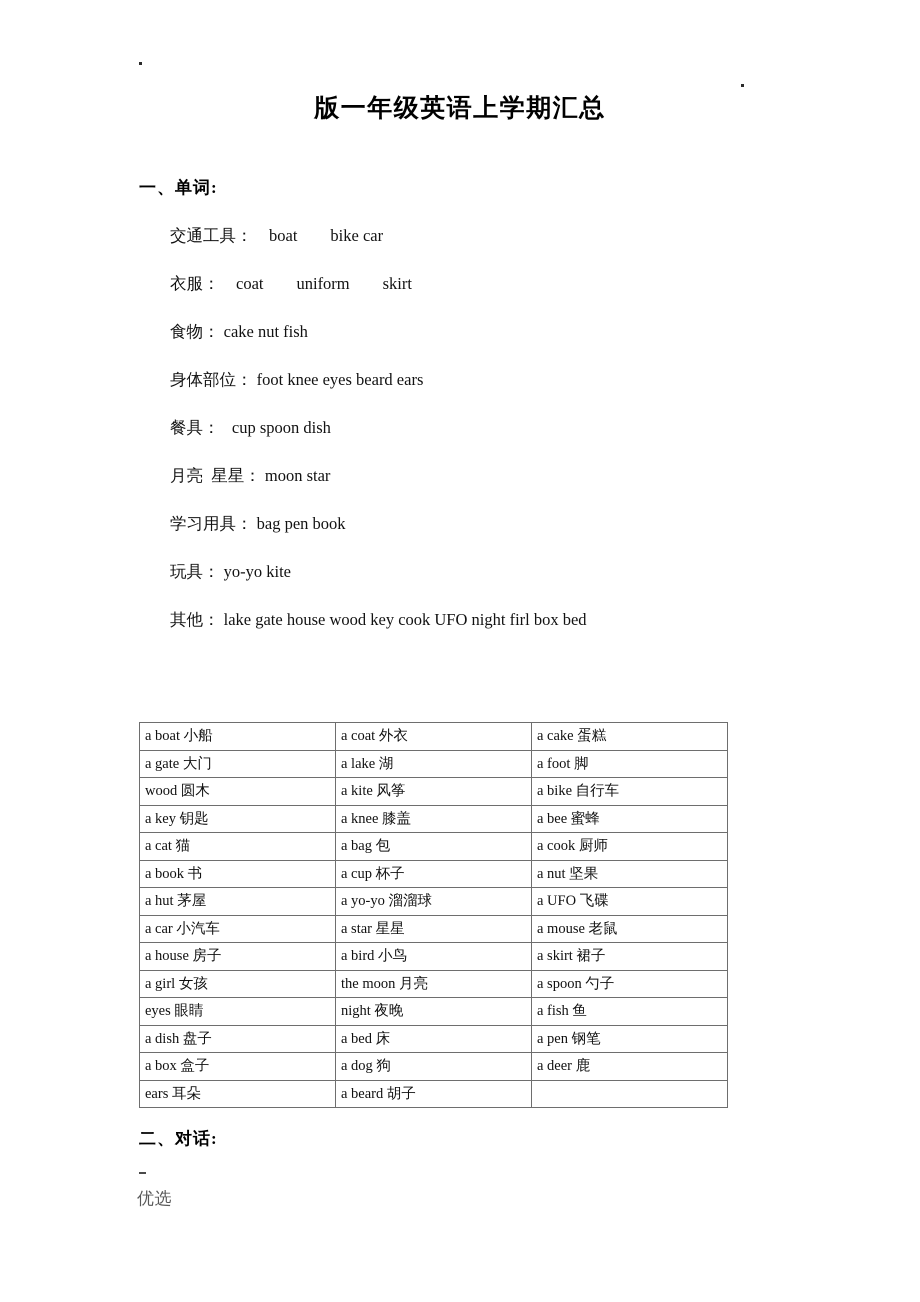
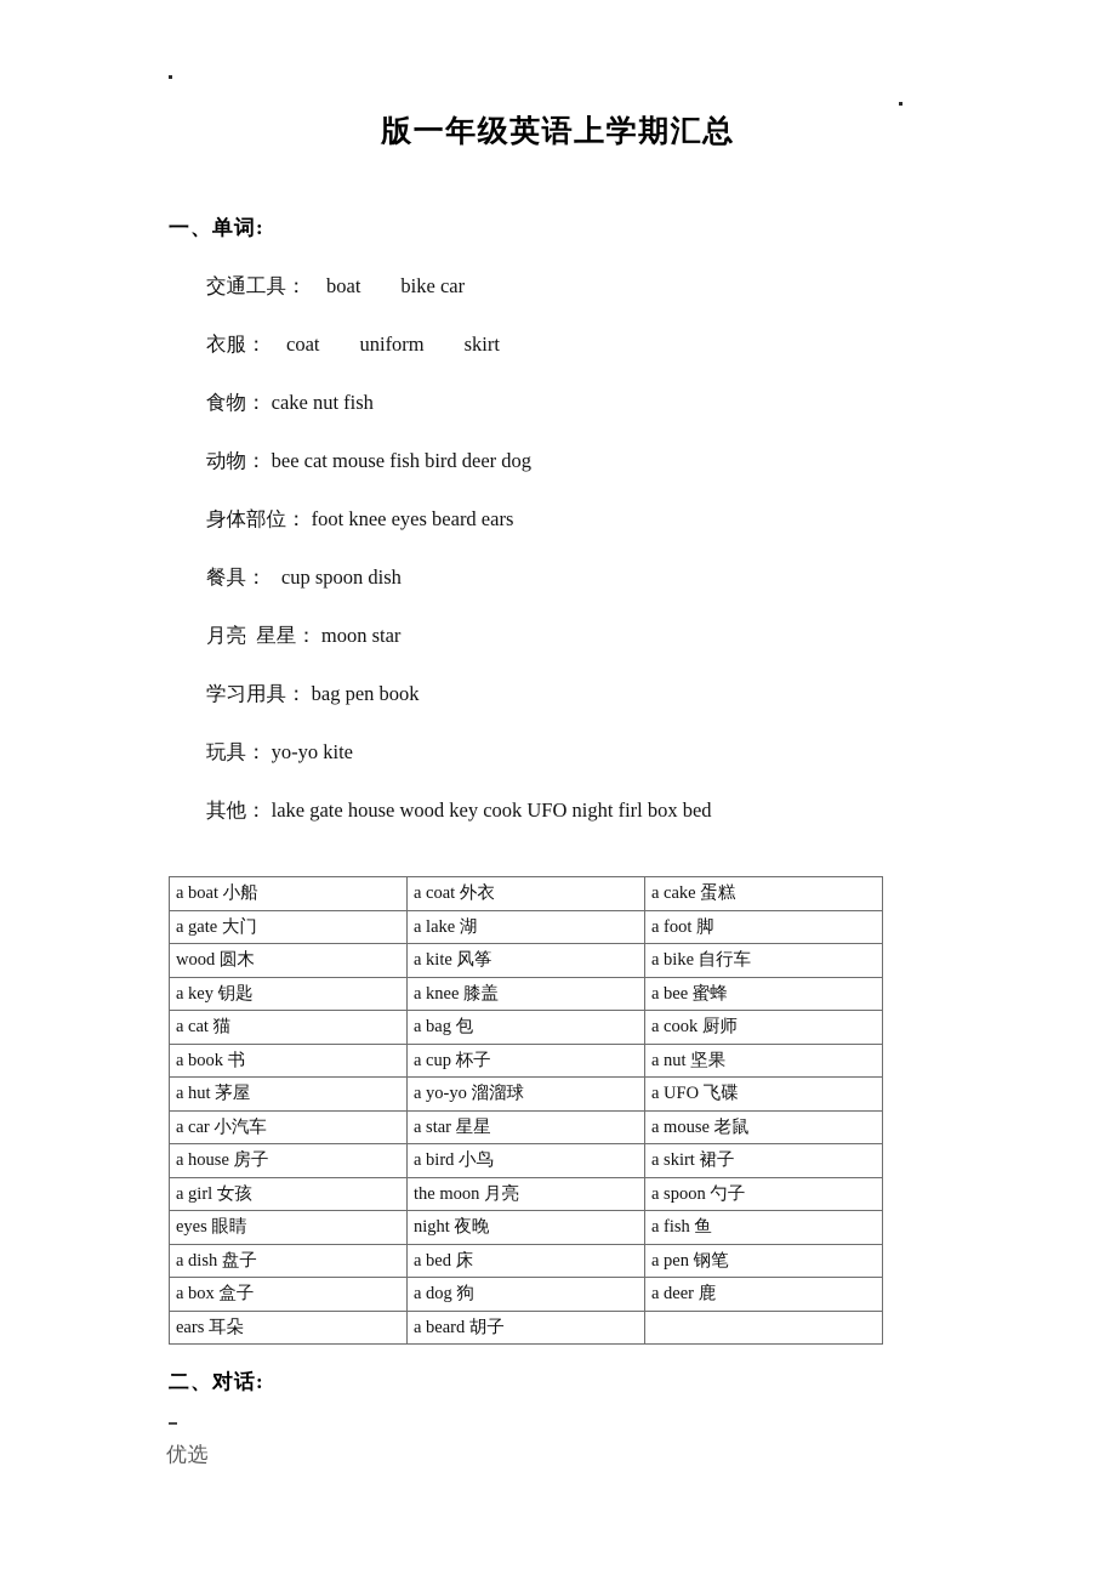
  版一年级英语上学期汇总
  一、单词:
  交通工具： boat bike car
  衣服： coat uniform skirt
  食物： cake nut fish
+ 动物： bee cat mouse fish bird deer dog
  身体部位： foot knee eyes beard ears
  餐具： cup spoon dish
  月亮 星星： moon star
  学习用具： bag pen book
  玩具： yo-yo kite
  其他： lake gate house wood key cook UFO night firl box bed
  a boat 小船	a coat 外衣	a cake 蛋糕
  a gate 大门	a lake 湖	a foot 脚
  wood 圆木	a kite 风筝	a bike 自行车
  a key 钥匙	a knee 膝盖	a bee 蜜蜂
  a cat 猫	a bag 包	a cook 厨师
  a book 书	a cup 杯子	a nut 坚果
  a hut 茅屋	a yo-yo 溜溜球	a UFO 飞碟
  a car 小汽车	a star 星星	a mouse 老鼠
  a house 房子	a bird 小鸟	a skirt 裙子
  a girl 女孩	the moon 月亮	a spoon 勺子
  eyes 眼睛	night 夜晚	a fish 鱼
  a dish 盘子	a bed 床	a pen 钢笔
  a box 盒子	a dog 狗	a deer 鹿
  ears 耳朵	a beard 胡子
  二、对话:
  优选
